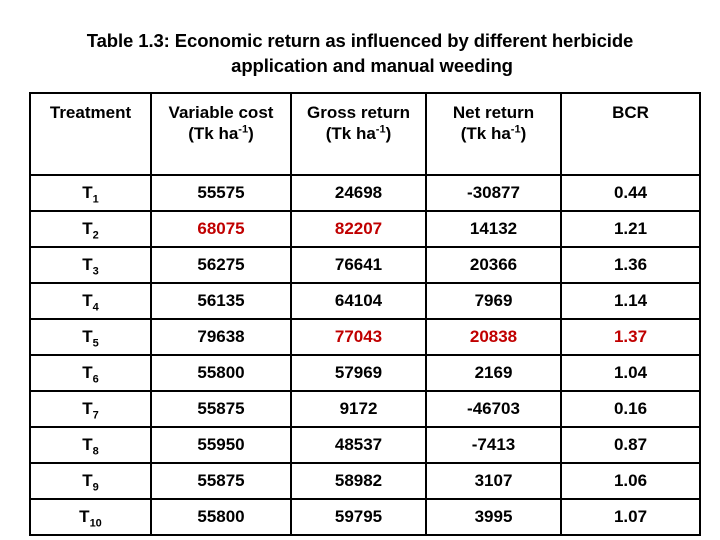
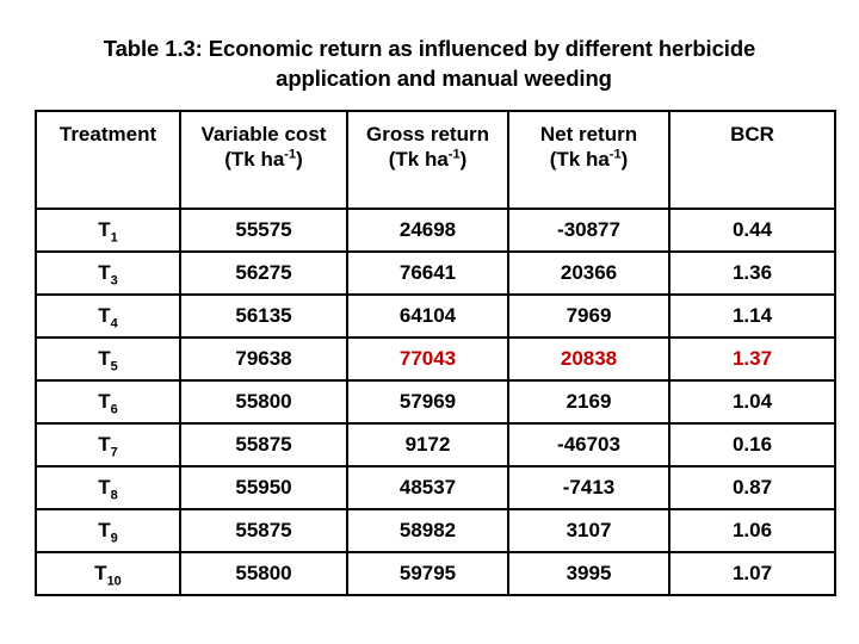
  Table 1.3: Economic return as influenced by different herbicide
  application and manual weeding
  Treatment	Variable cost (Tk ha-1)	Gross return (Tk ha-1)	Net return (Tk ha-1)	BCR
  T1	55575	24698	-30877	0.44
- T2	68075	82207	14132	1.21
  T3	56275	76641	20366	1.36
  T4	56135	64104	7969	1.14
  T5	79638	77043	20838	1.37
  T6	55800	57969	2169	1.04
  T7	55875	9172	-46703	0.16
  T8	55950	48537	-7413	0.87
  T9	55875	58982	3107	1.06
  T10	55800	59795	3995	1.07
